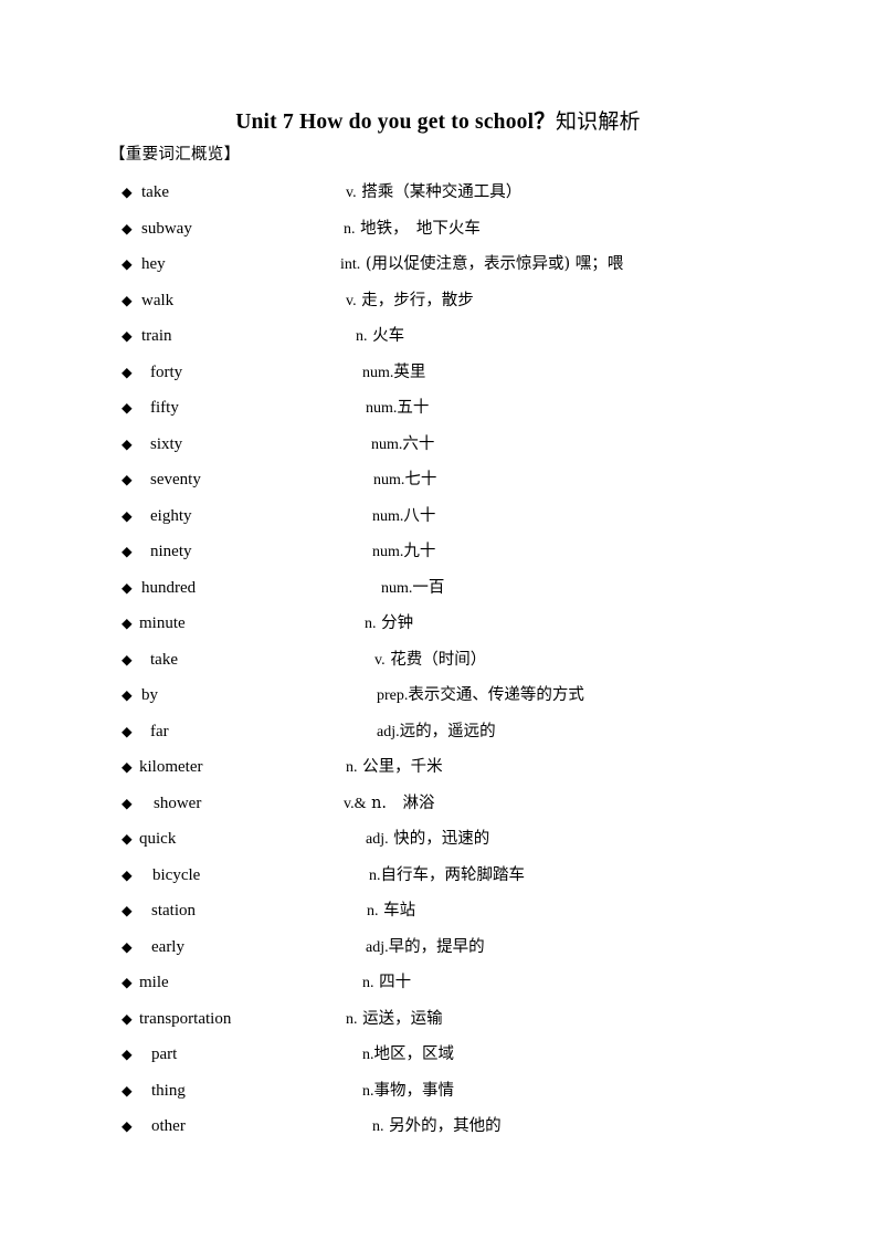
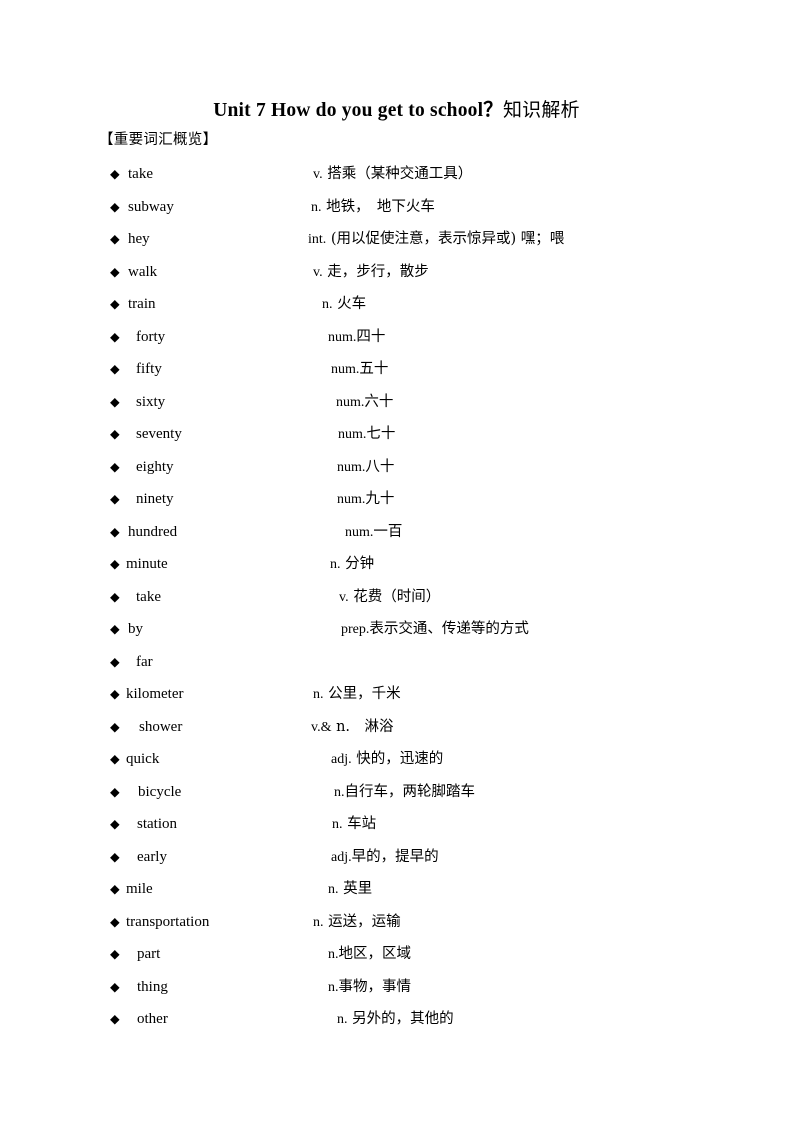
  Unit 7 How do you get to school？知识解析
  【重要词汇概览】
  ◆
  take
  v. 搭乘（某种交通工具）
  ◆
  subway
  n. 地铁， 地下火车
  ◆
  hey
  int. (用以促使注意，表示惊异或) 嘿；喂
  ◆
  walk
  v. 走，步行，散步
  ◆
  train
  n. 火车
  ◆
  forty
- num.英里
+ num.四十
  ◆
  fifty
  num.五十
  ◆
  sixty
  num.六十
  ◆
  seventy
  num.七十
  ◆
  eighty
  num.八十
  ◆
  ninety
  num.九十
  ◆
  hundred
  num.一百
  ◆
  minute
  n. 分钟
  ◆
  take
  v. 花费（时间）
  ◆
  by
  prep.表示交通、传递等的方式
  ◆
  far
- adj.远的，遥远的
  ◆
  kilometer
  n. 公里，千米
  ◆
  shower
  v.& n. 淋浴
  ◆
  quick
  adj. 快的，迅速的
  ◆
  bicycle
  n.自行车，两轮脚踏车
  ◆
  station
  n. 车站
  ◆
  early
  adj.早的，提早的
  ◆
  mile
- n. 四十
+ n. 英里
  ◆
  transportation
  n. 运送，运输
  ◆
  part
  n.地区，区域
  ◆
  thing
  n.事物，事情
  ◆
  other
  n. 另外的，其他的
